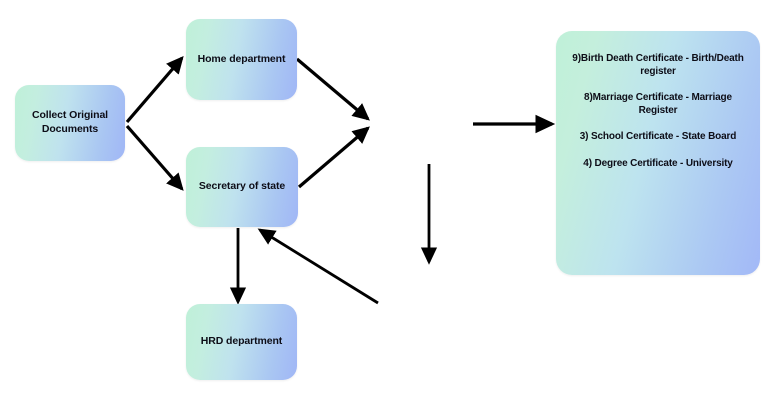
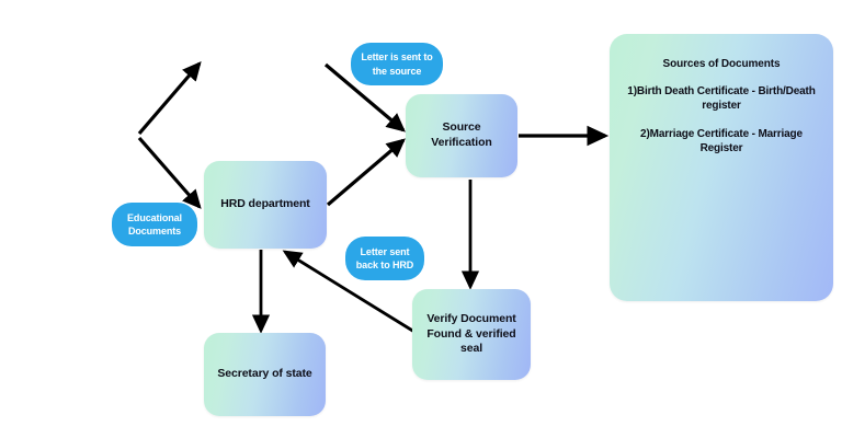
- Collect Original
- Documents
- Home department
- Secretary of state
+ HRD department
+ Source Verification
+ Verify Document
+ Found & verified
+ seal
- HRD department
+ Secretary of state
+ Educational Documents
+ Letter is sent to the source
+ Letter sent back to HRD
+ Sources of Documents
- 9)Birth Death Certificate - Birth/Death register
+ 1)Birth Death Certificate - Birth/Death register
- 8)Marriage Certificate - Marriage Register
+ 2)Marriage Certificate - Marriage Register
- 3) School Certificate - State Board
- 4) Degree Certificate - University
